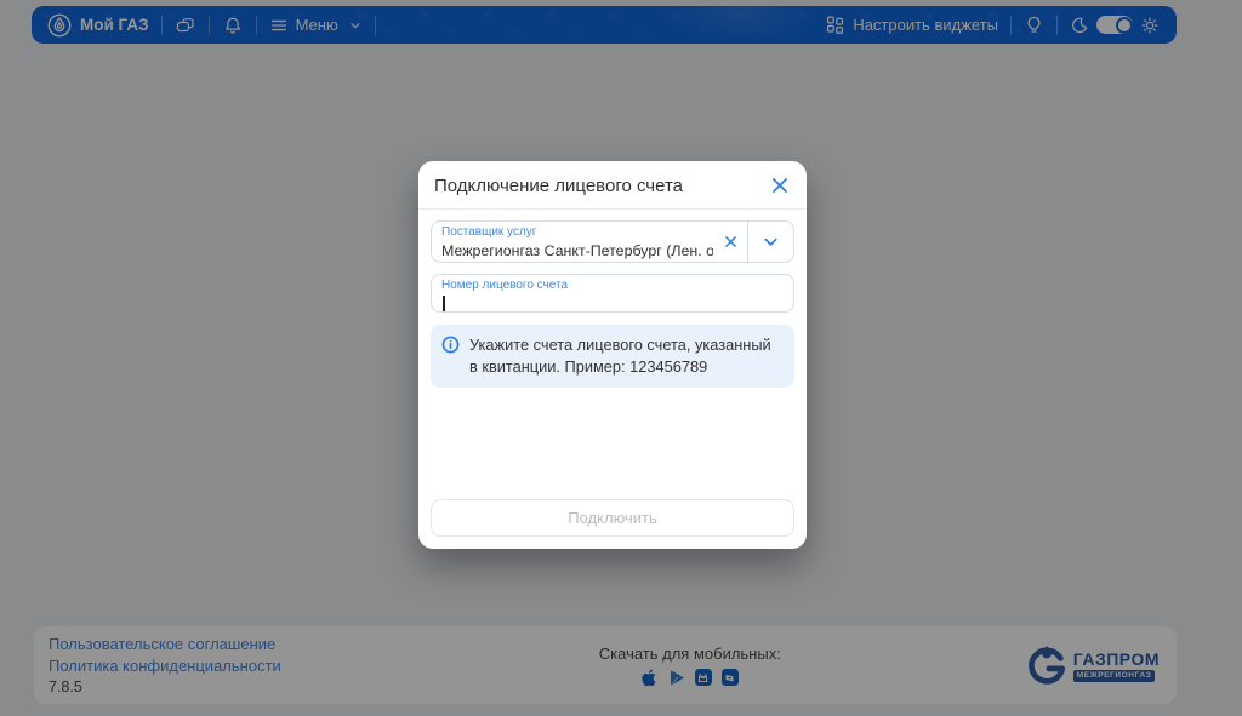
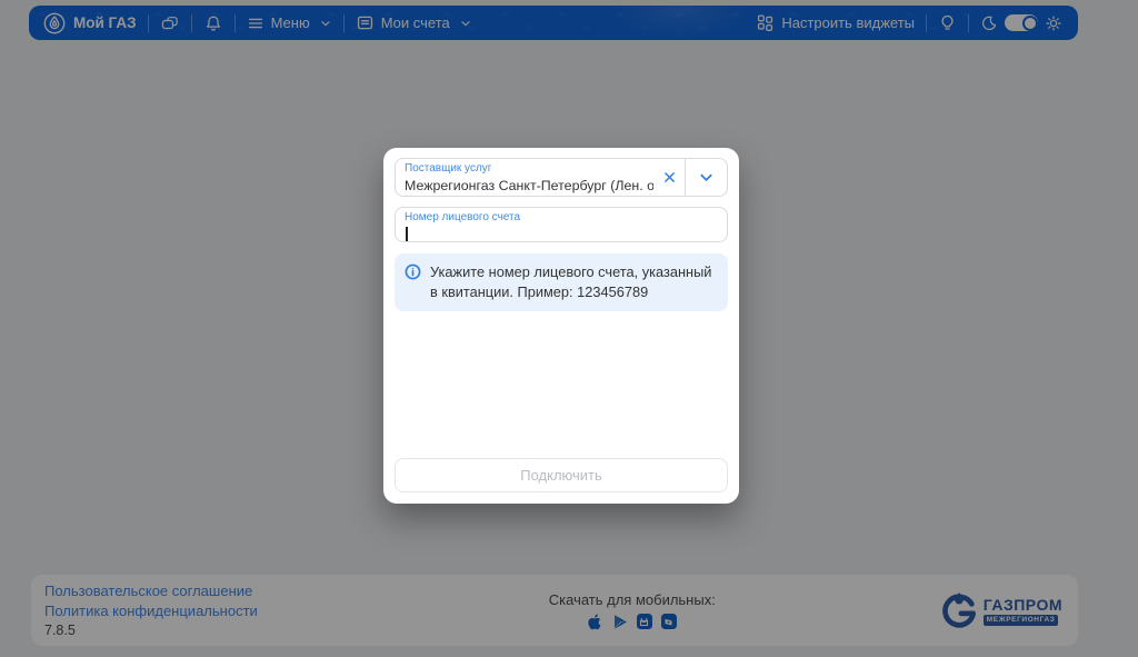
  Мой ГАЗ
  Меню
+ Мои счета
  Настроить виджеты
  Пользовательское соглашение
  Политика конфиденциальности
  7.8.5
  Скачать для мобильных:
  ГАЗПРОМ
- Подключение лицевого счета
  Поставщик услуг
  Межрегионгаз Санкт-Петербург (Лен. о
  Номер лицевого счета
- Укажите счета лицевого счета, указанный в квитанции. Пример: 123456789
+ Укажите номер лицевого счета, указанный в квитанции. Пример: 123456789
  Подключить
